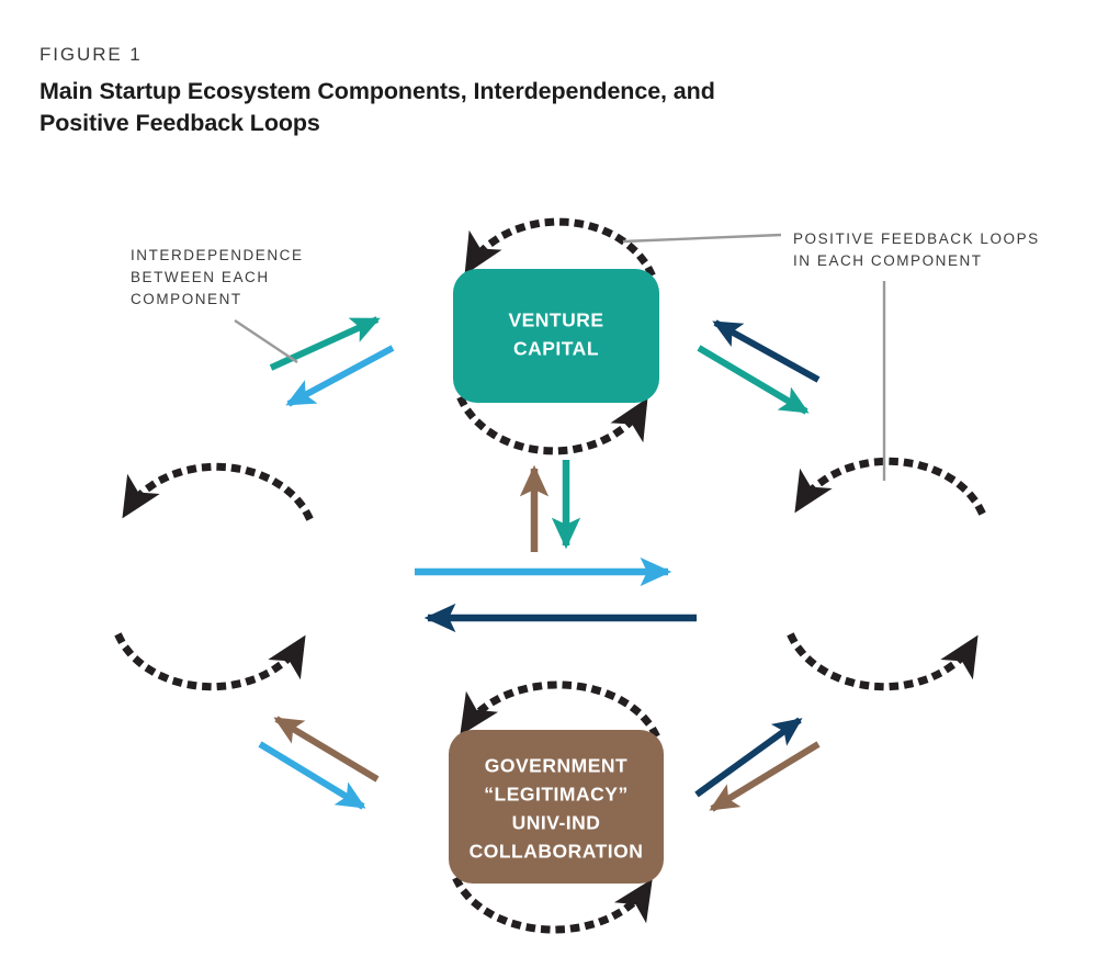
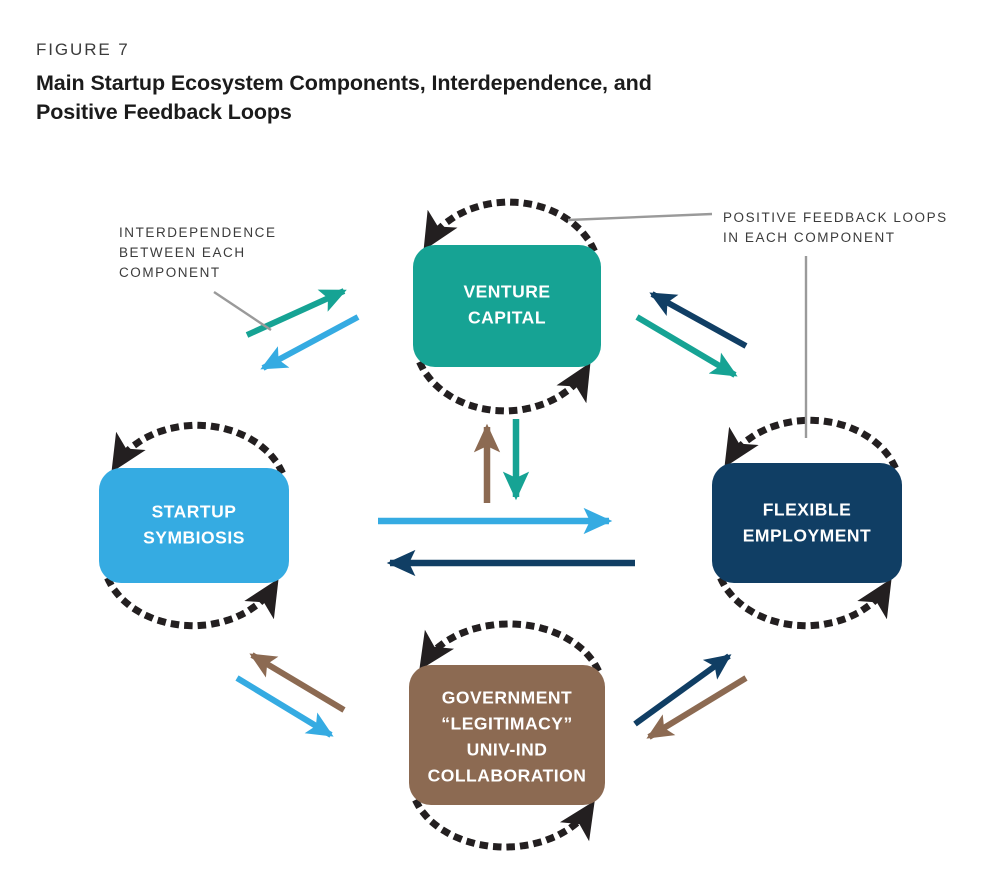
- FIGURE 1
+ FIGURE 7
  Main Startup Ecosystem Components, Interdependence, and Positive Feedback Loops
  VENTURE
  CAPITAL
+ STARTUP
+ SYMBIOSIS
+ FLEXIBLE
+ EMPLOYMENT
  GOVERNMENT
  “LEGITIMACY”
  UNIV-IND
  COLLABORATION
  INTERDEPENDENCE
  BETWEEN EACH
  COMPONENT
  POSITIVE FEEDBACK LOOPS
  IN EACH COMPONENT
